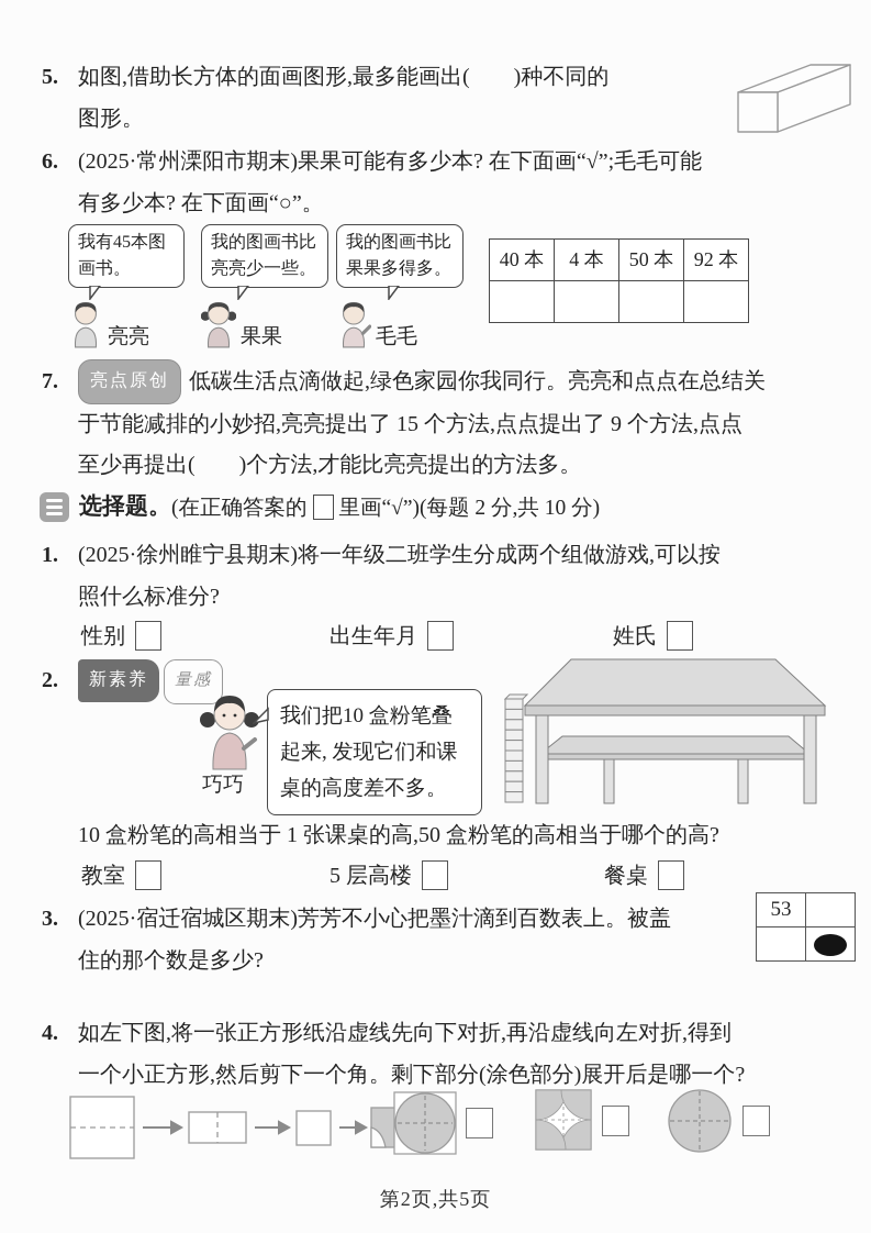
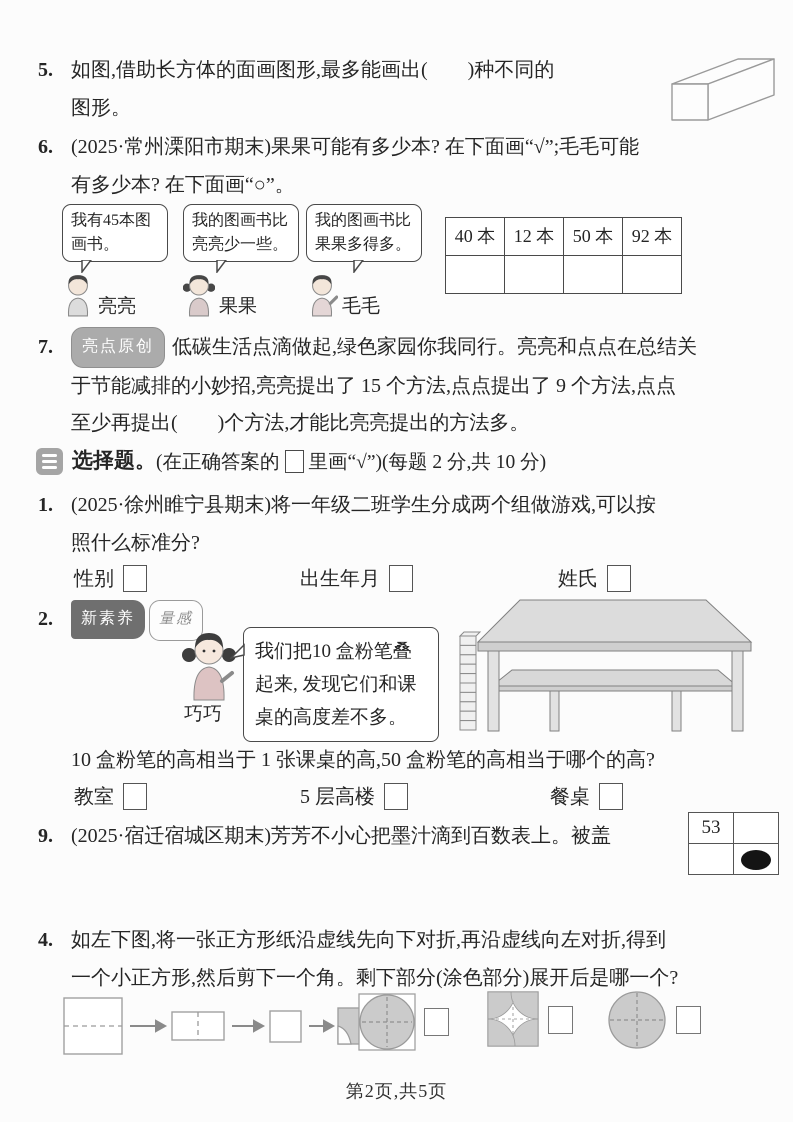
  5. 如图,借助长方体的面画图形,最多能画出( )种不同的
  图形。
  6. (2025·常州溧阳市期末)果果可能有多少本? 在下面画“√”;毛毛可能
  有多少本? 在下面画“○”。
  我有45本图画书。
  亮亮
  我的图画书比亮亮少一些。
  果果
  我的图画书比果果多得多。
  毛毛
- 40 本	4 本	50 本	92 本
+ 40 本	12 本	50 本	92 本
  7. 亮点原创 低碳生活点滴做起,绿色家园你我同行。亮亮和点点在总结关
  于节能减排的小妙招,亮亮提出了 15 个方法,点点提出了 9 个方法,点点
  至少再提出( )个方法,才能比亮亮提出的方法多。
  选择题。
  (在正确答案的 里画“√”)(每题 2 分,共 10 分)
  1. (2025·徐州睢宁县期末)将一年级二班学生分成两个组做游戏,可以按
  照什么标准分?
  性别
  出生年月
  姓氏
  2. 新素养 量感
  巧巧
  我们把10 盒粉笔叠起来, 发现它们和课桌的高度差不多。
  10 盒粉笔的高相当于 1 张课桌的高,50 盒粉笔的高相当于哪个的高?
  教室
  5 层高楼
  餐桌
- 3. (2025·宿迁宿城区期末)芳芳不小心把墨汁滴到百数表上。被盖
+ 9. (2025·宿迁宿城区期末)芳芳不小心把墨汁滴到百数表上。被盖
- 住的那个数是多少?
  53
  4. 如左下图,将一张正方形纸沿虚线先向下对折,再沿虚线向左对折,得到
  一个小正方形,然后剪下一个角。剩下部分(涂色部分)展开后是哪一个?
  第2页,共5页
